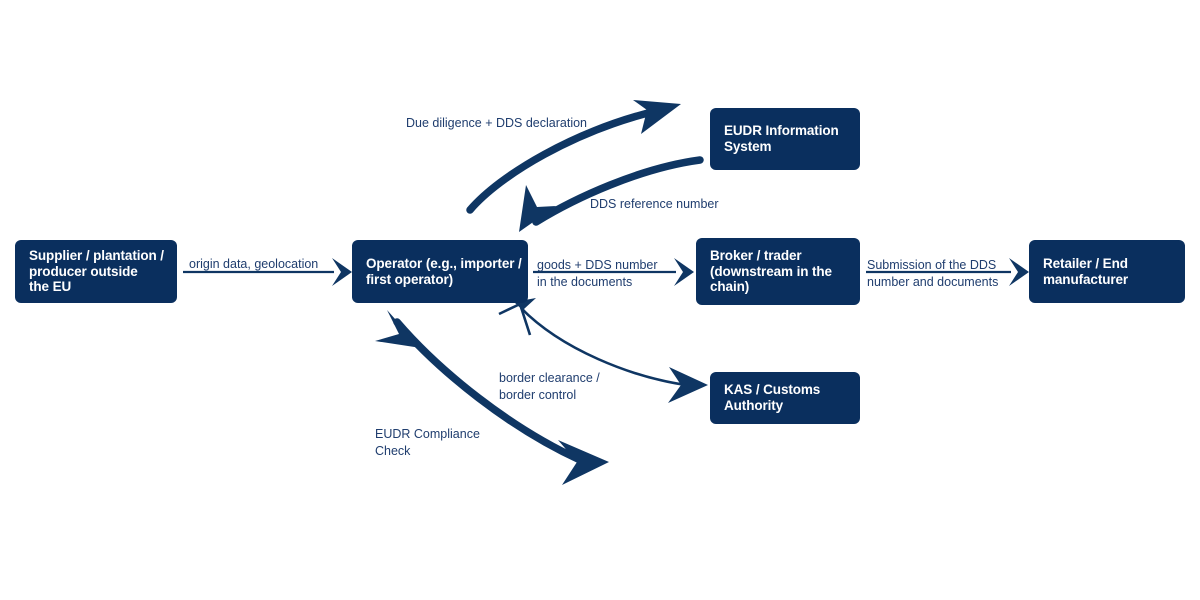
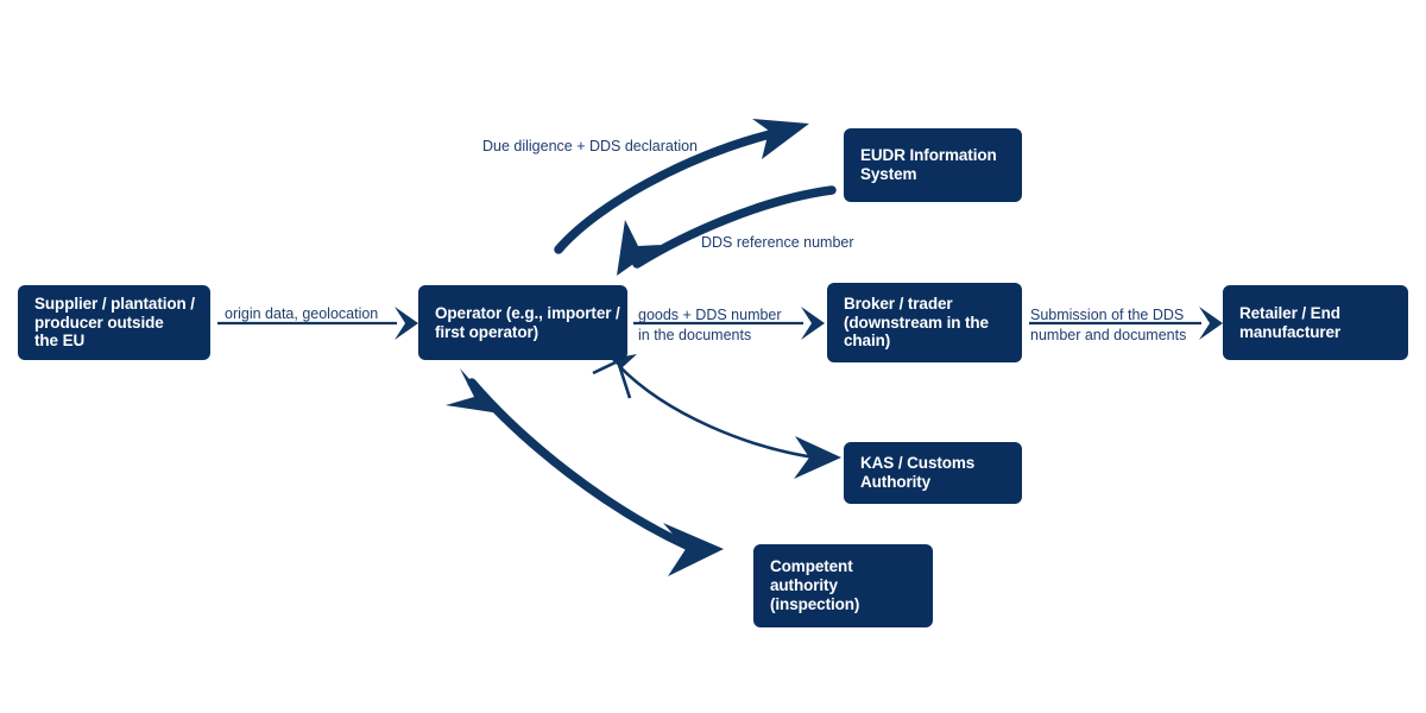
  Supplier / plantation /
  producer outside
  the EU
  Operator (e.g., importer /
  first operator)
  Broker / trader
  (downstream in the
  chain)
  Retailer / End
  manufacturer
  EUDR Information
  System
  KAS / Customs
  Authority
+ Competent
+ authority
+ (inspection)
  origin data, geolocation
  goods + DDS number
  in the documents
  Submission of the DDS
  number and documents
  Due diligence + DDS declaration
  DDS reference number
- border clearance /
- border control
- EUDR Compliance
- Check
